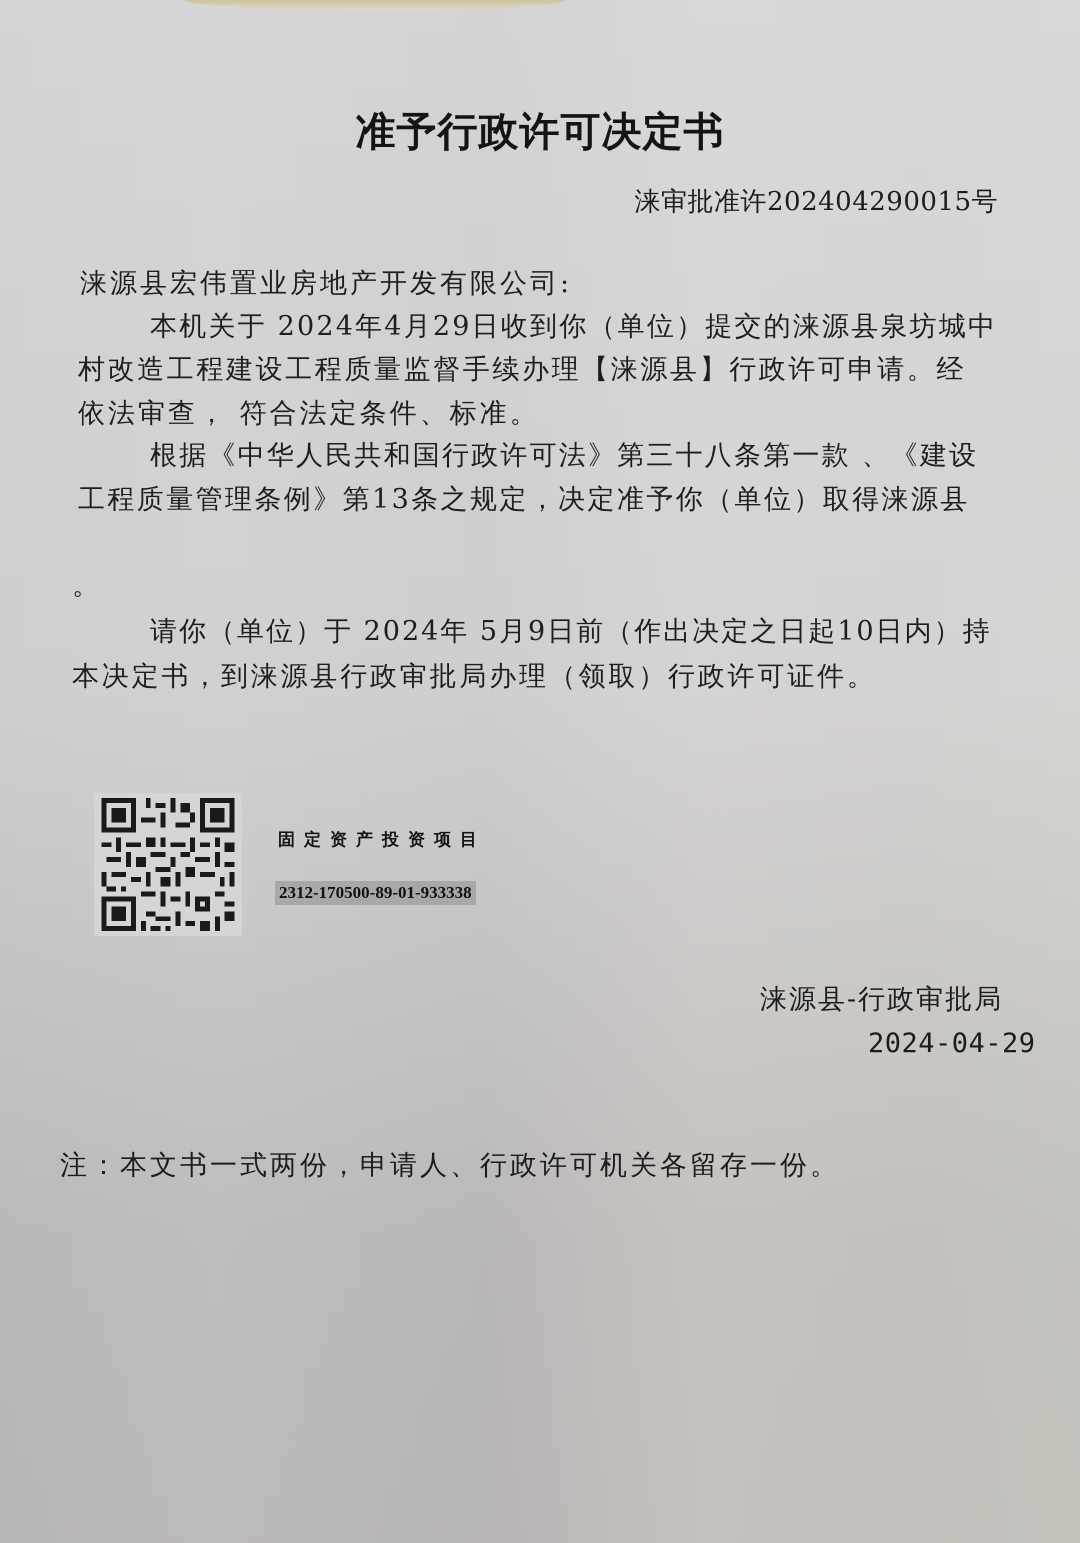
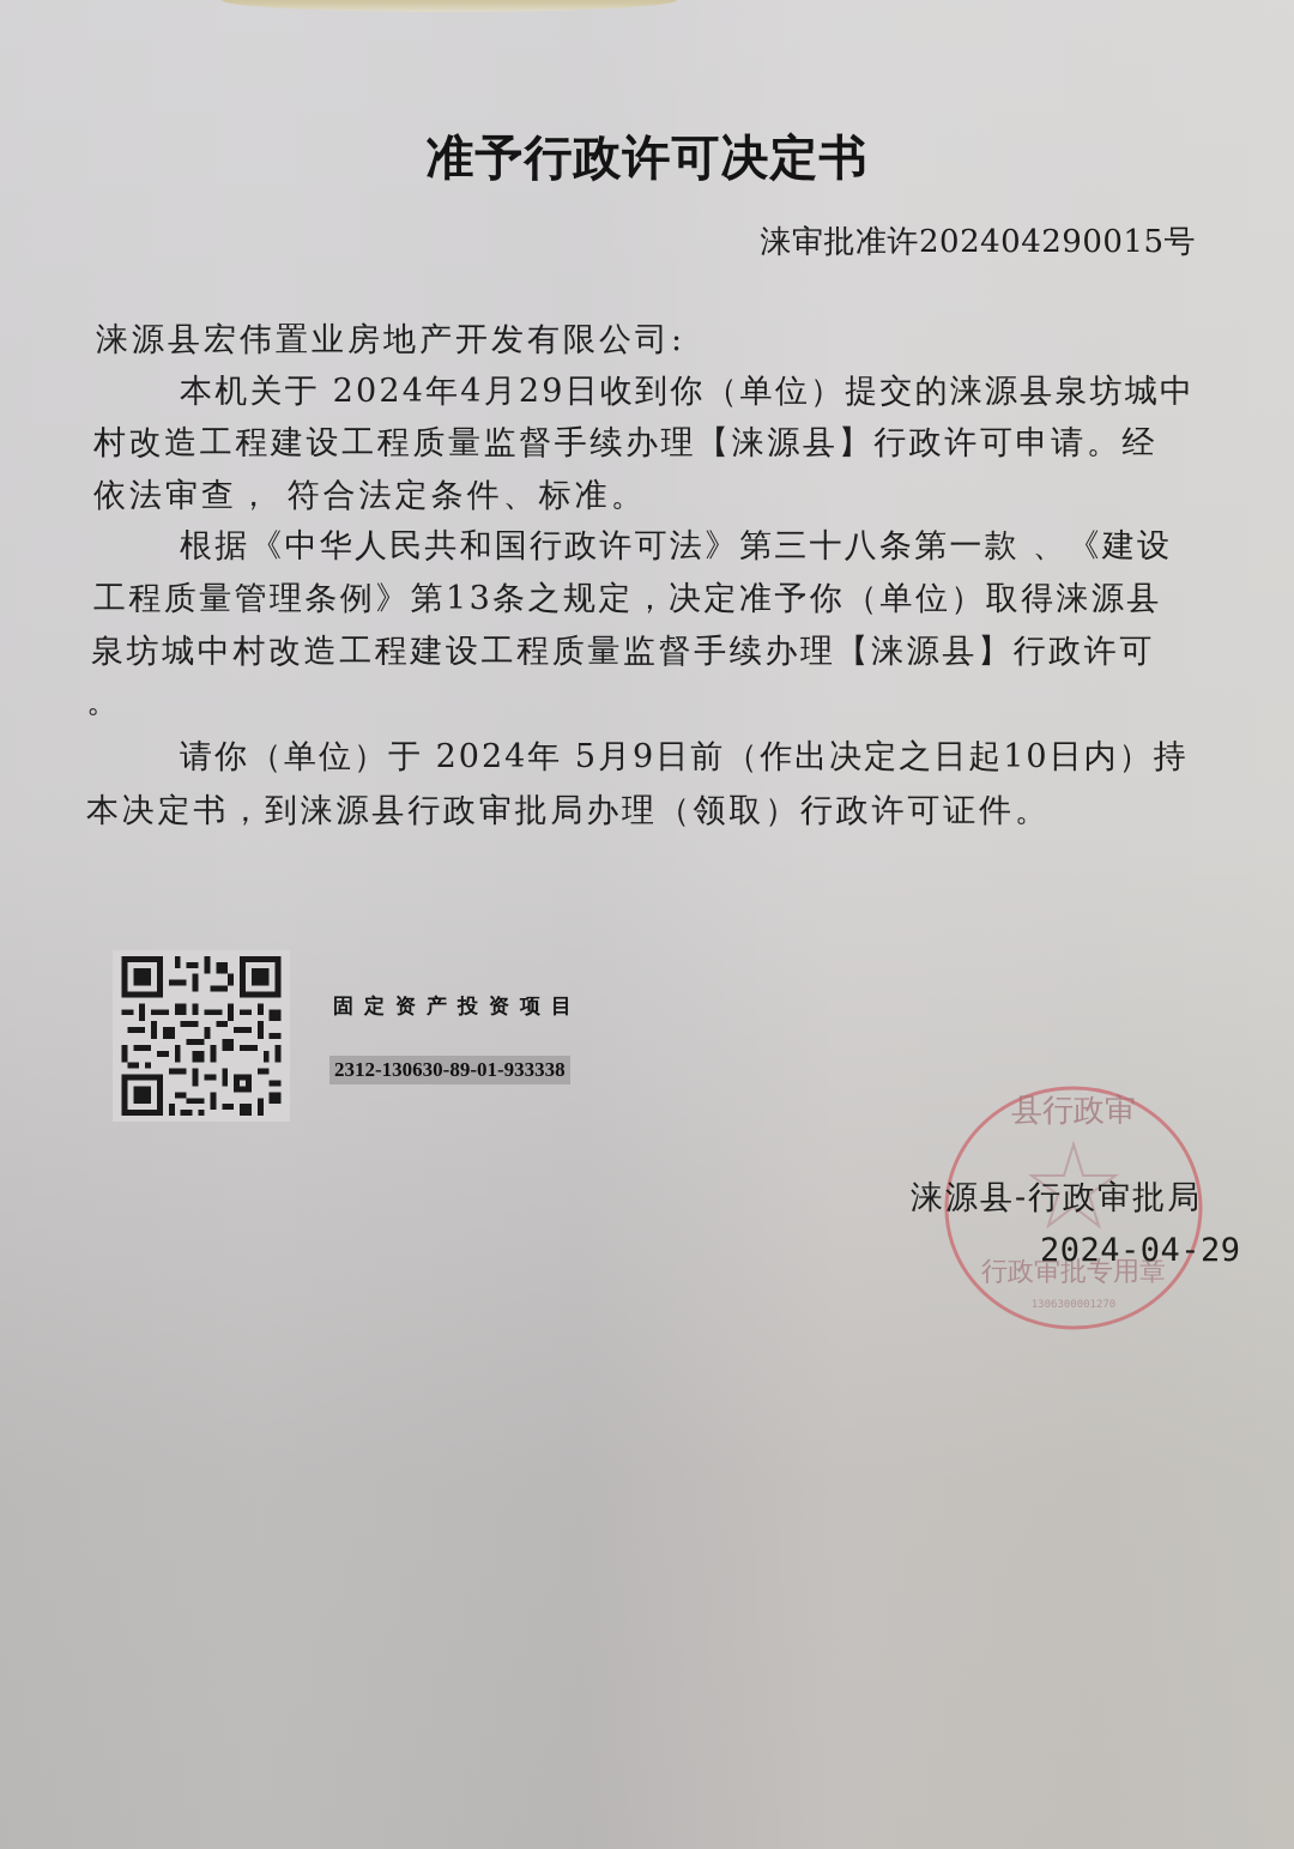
  准予行政许可决定书
  涞审批准许202404290015号
  涞源县宏伟置业房地产开发有限公司:
  本机关于 2024年4月29日收到你（单位）提交的涞源县泉坊城中
  村改造工程建设工程质量监督手续办理【涞源县】行政许可申请。经
  依法审查， 符合法定条件、标准。
  根据《中华人民共和国行政许可法》第三十八条第一款 、《建设
  工程质量管理条例》第13条之规定，决定准予你（单位）取得涞源县
+ 泉坊城中村改造工程建设工程质量监督手续办理【涞源县】行政许可
  。
  请你（单位）于 2024年 5月9日前（作出决定之日起10日内）持
  本决定书，到涞源县行政审批局办理（领取）行政许可证件。
  固定资产投资项目
- 2312-170500-89-01-933338
+ 2312-130630-89-01-933338
+ 县行政审
+ 行政审批专用章
+ 1306300001270
  涞源县-行政审批局
  2024-04-29
- 注：本文书一式两份，申请人、行政许可机关各留存一份。
